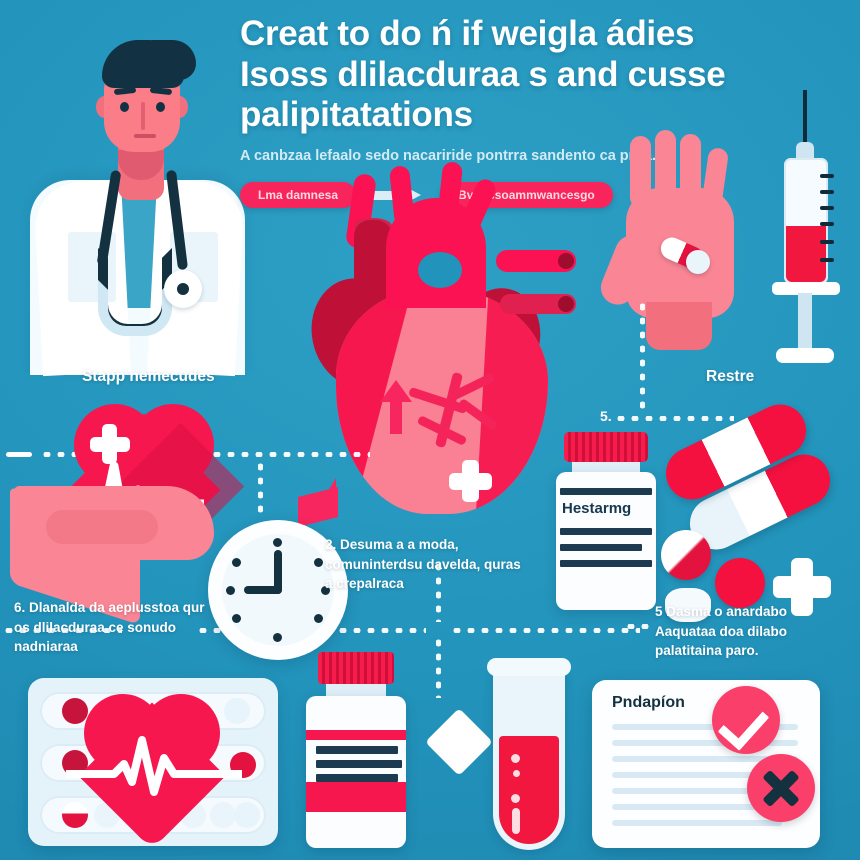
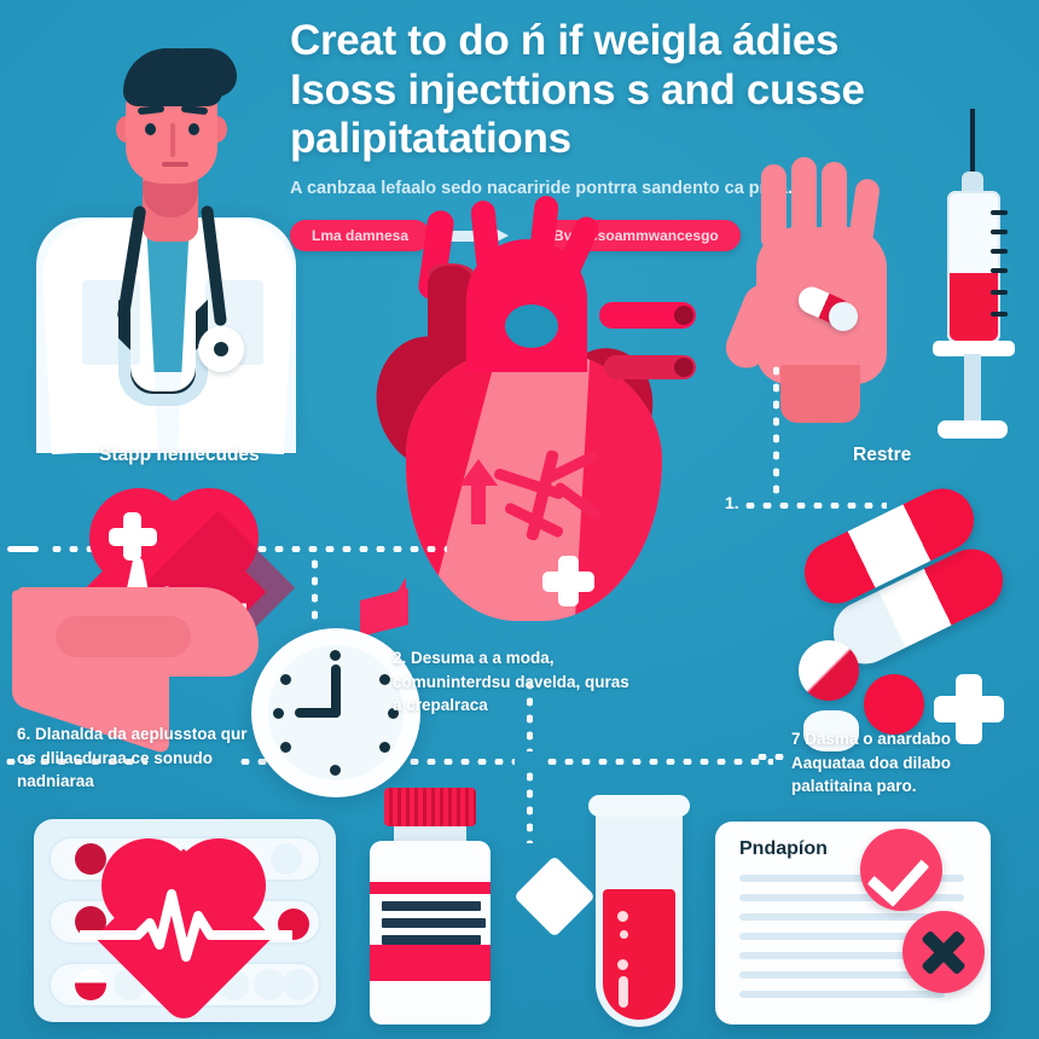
- Creat to do ń if weigla ádies Isoss dlilacduraa s and cusse palipitatations
+ Creat to do ń if weigla ádies Isoss injecttions s and cusse palipitatations
  A canbzaa lefaalo sedo nacariride pontrra sandento ca p
  Lma damnesa
  Bvsoammwancesgo
  Stapp nemecudes
  Restre
- 5.
+ 1.
  2. Desuma a a moda, comuninterdsu davelda, quras a crepalraca
- Hestarmg
  6. Dlanalda da aeplusstoa qur os dlilacduraa ce sonudo nadniaraa
- 5 Dasma o anardabo Aaquataa doa dilabo palatitaina paro.
+ 7 Dasma o anardabo Aaquataa doa dilabo palatitaina paro.
  Pndapíon
